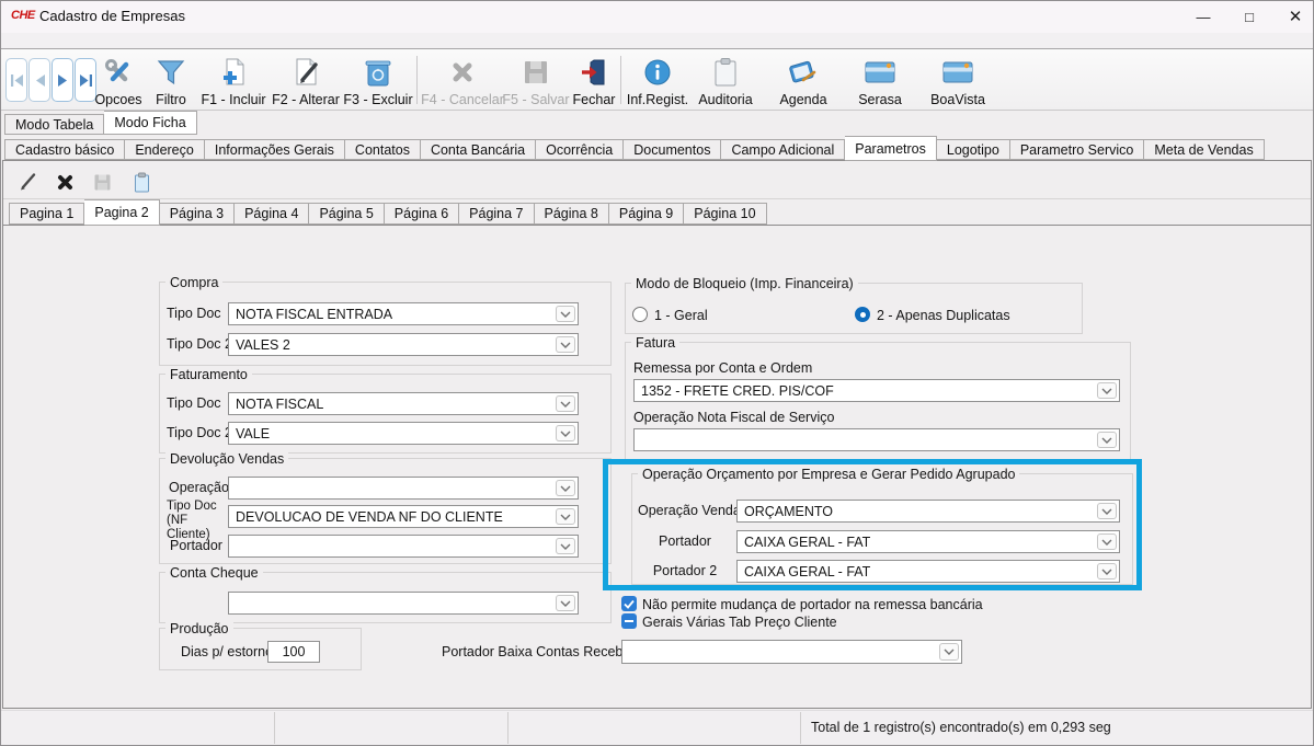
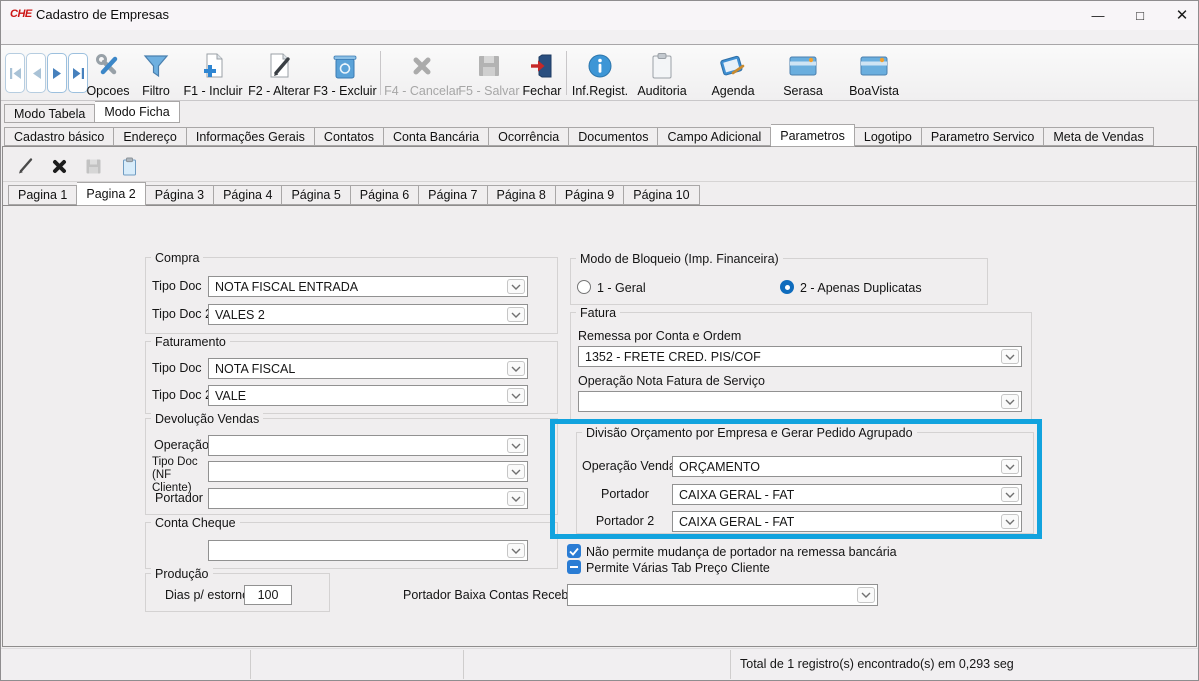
  CHE
  Cadastro de Empresas
  —
  □
  ✕
  Opcoes
  Filtro
  F1 - Incluir
  F2 - Alterar
  F3 - Excluir
  F4 - Cancelar
  F5 - Salvar
  Fechar
  Inf.Regist.
  Auditoria
  Agenda
  Serasa
  BoaVista
  Modo Tabela
  Modo Ficha
  Cadastro básico
  Endereço
  Informações Gerais
  Contatos
  Conta Bancária
  Ocorrência
  Documentos
  Campo Adicional
  Parametros
  Logotipo
  Parametro Servico
  Meta de Vendas
  Pagina 1
  Pagina 2
  Página 3
  Página 4
  Página 5
  Página 6
  Página 7
  Página 8
  Página 9
  Página 10
  Compra
  Tipo Doc
  NOTA FISCAL ENTRADA
  Tipo Doc
  VALES 2
  Faturamento
  Tipo Doc
  NOTA FISCAL
  Tipo Doc
  VALE
  Devolução Vendas
  Operação
  Tipo Doc (NF Cliente)
- DEVOLUCAO DE VENDA NF DO CLIENTE
  Portador
  Conta Cheque
  Produção
  Dias p/ estorn
  100
  Portador Baixa Contas Receb
  Modo de Bloqueio (Imp. Financeira)
  1 - Geral
  2 - Apenas Duplicatas
  Fatura
  Remessa por Conta e Ordem
  1352 - FRETE CRED. PIS/COF
- Operação Nota Fiscal de Serviço
+ Operação Nota Fatura de Serviço
- Operação Orçamento por Empresa e Gerar Pedido Agrupado
+ Divisão Orçamento por Empresa e Gerar Pedido Agrupado
  Operação Vend
  ORÇAMENTO
  Portador
  CAIXA GERAL - FAT
  Portador 2
  CAIXA GERAL - FAT
  Não permite mudança de portador na remessa bancária
- Gerais Várias Tab Preço Cliente
+ Permite Várias Tab Preço Cliente
  Total de 1 registro(s) encontrado(s) em 0,293 seg
